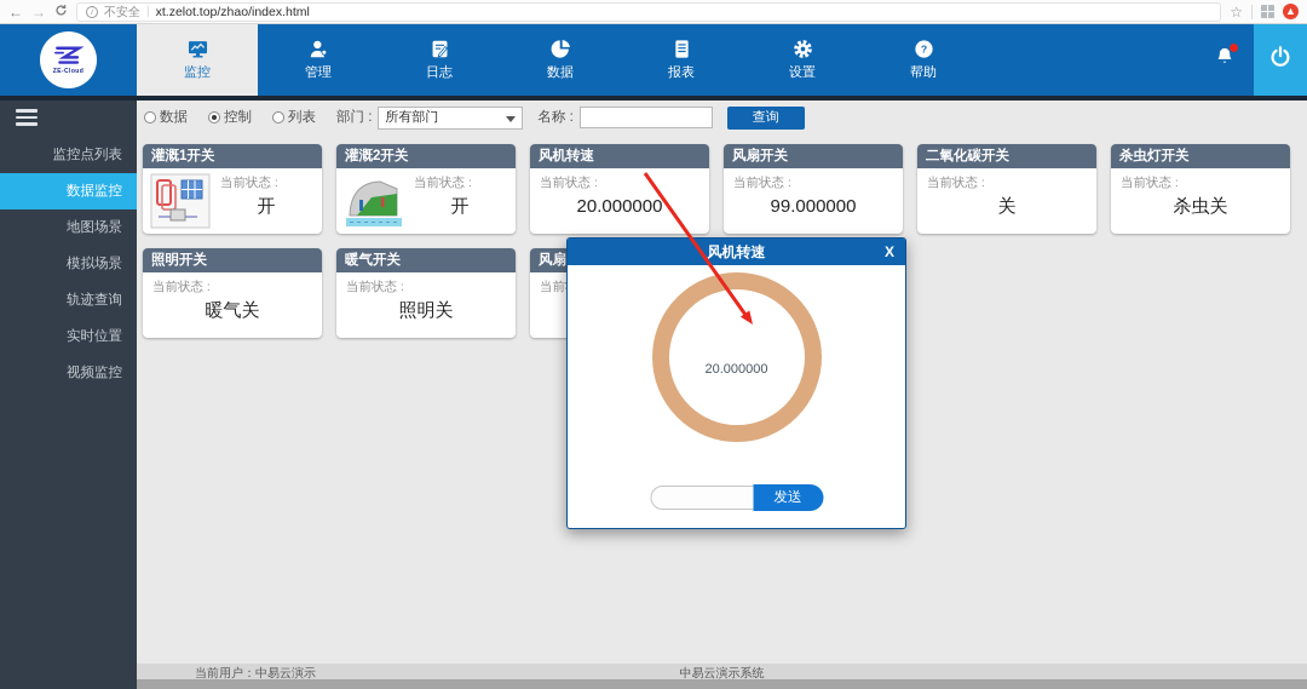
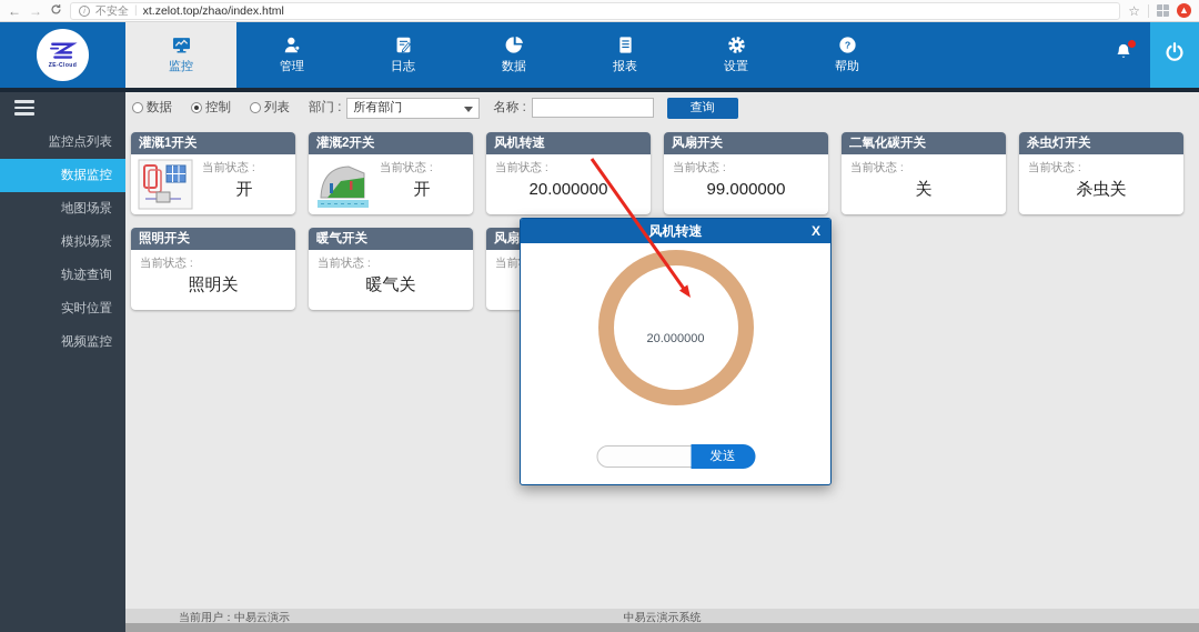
  ←
  →
  不安全
  |
  xt.zelot.top/zhao/index.html
  ☆
  ▲
  监控
  管理
  日志
  数据
  报表
  设置
  ?
  帮助
  监控点列表
  数据监控
  地图场景
  模拟场景
  轨迹查询
  实时位置
  视频监控
  数据
  控制
  列表
  部门 :
  所有部门
  名称 :
  查询
  灌溉1开关
  当前状态 :
  开
  灌溉2开关
  当前状态 :
  开
  风机转速
  当前状态 :
  20.000000
  风扇开关
  当前状态 :
  99.000000
  二氧化碳开关
  当前状态 :
  关
  杀虫灯开关
  当前状态 :
  杀虫关
  照明开关
  当前状态 :
- 暖气关
+ 照明关
  暖气开关
  当前状态 :
- 照明关
+ 暖气关
  当前用户：中易云演示
  中易云演示系统
  风机转速
  X
  20.000000
  发送
